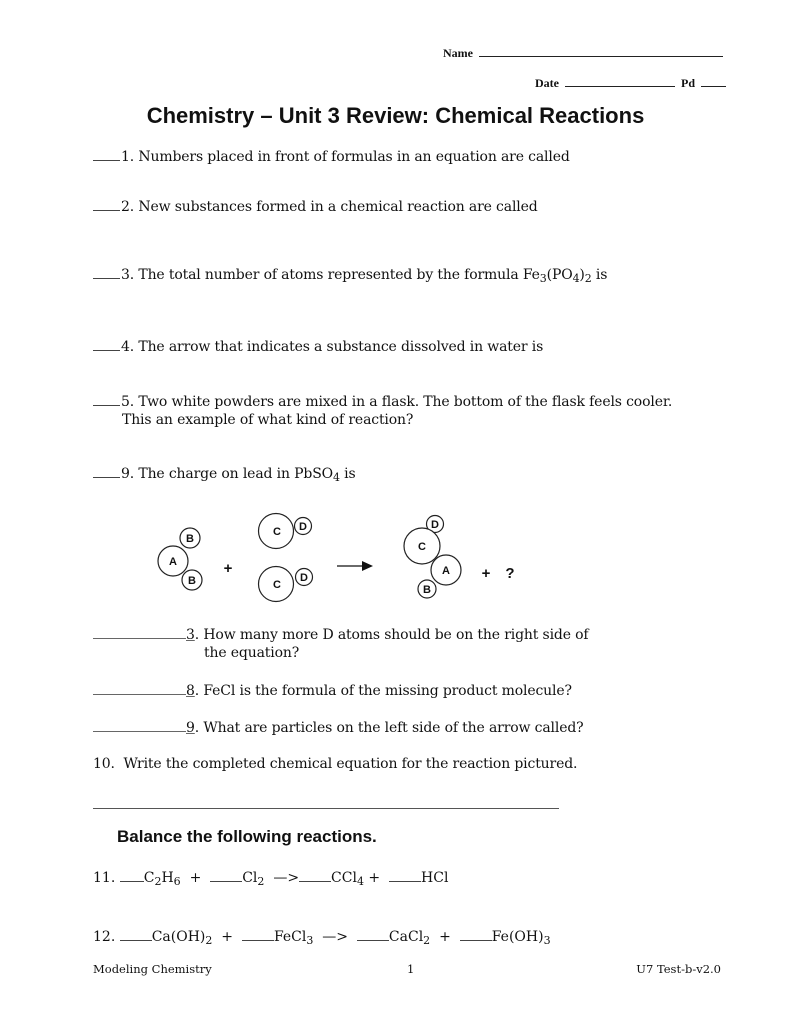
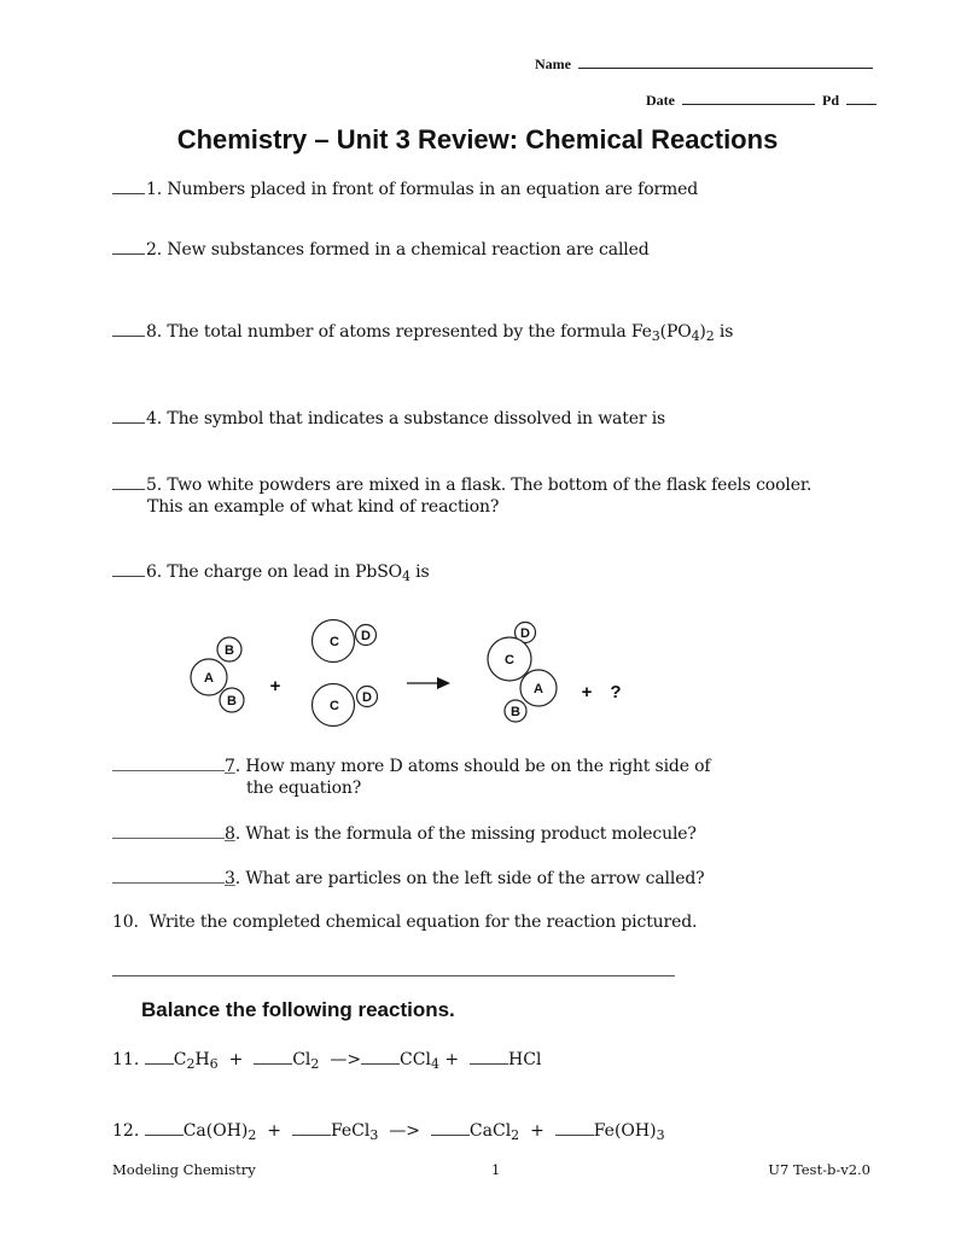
  Name
  Date Pd
  Chemistry – Unit 3 Review: Chemical Reactions
- 1. Numbers placed in front of formulas in an equation are called
+ 1. Numbers placed in front of formulas in an equation are formed
  2. New substances formed in a chemical reaction are called
- 3. The total number of atoms represented by the formula Fe3(PO4)2 is
+ 8. The total number of atoms represented by the formula Fe3(PO4)2 is
- 4. The arrow that indicates a substance dissolved in water is
+ 4. The symbol that indicates a substance dissolved in water is
  5. Two white powders are mixed in a flask. The bottom of the flask feels cooler.
  This an example of what kind of reaction?
- 9. The charge on lead in PbSO4 is
+ 6. The charge on lead in PbSO4 is
  A
  B
  B
  C
  D
  C
  D
  D
  C
  A
  B
  +
  +
  ?
- 3. How many more D atoms should be on the right side of
+ 7. How many more D atoms should be on the right side of
  the equation?
- 8. FeCl is the formula of the missing product molecule?
+ 8. What is the formula of the missing product molecule?
- 9. What are particles on the left side of the arrow called?
+ 3. What are particles on the left side of the arrow called?
  10. Write the completed chemical equation for the reaction pictured.
  Balance the following reactions.
  11. C2H6 + Cl2 —> CCl4 + HCl
  12. Ca(OH)2 + FeCl3 —> CaCl2 + Fe(OH)3
  Modeling Chemistry
  1
  U7 Test-b-v2.0
